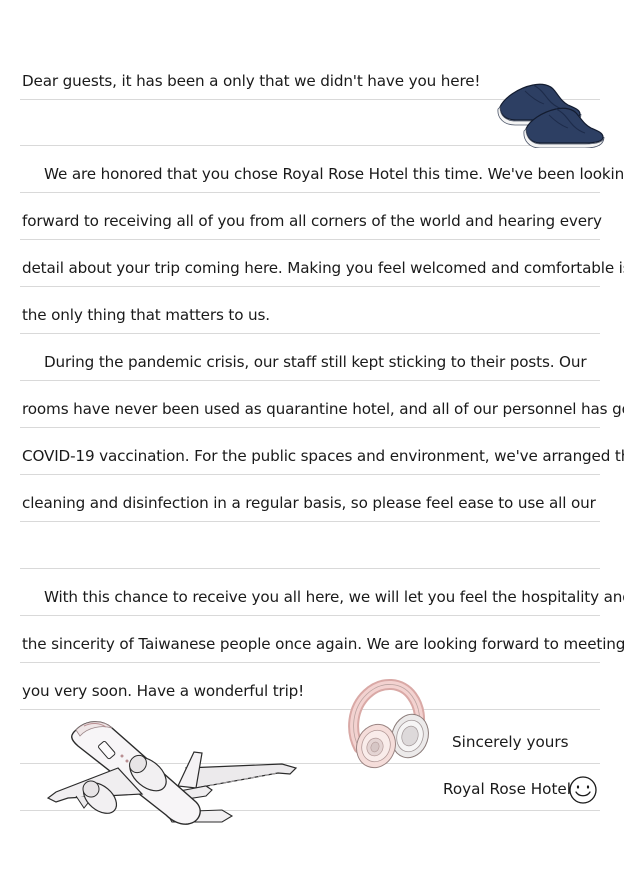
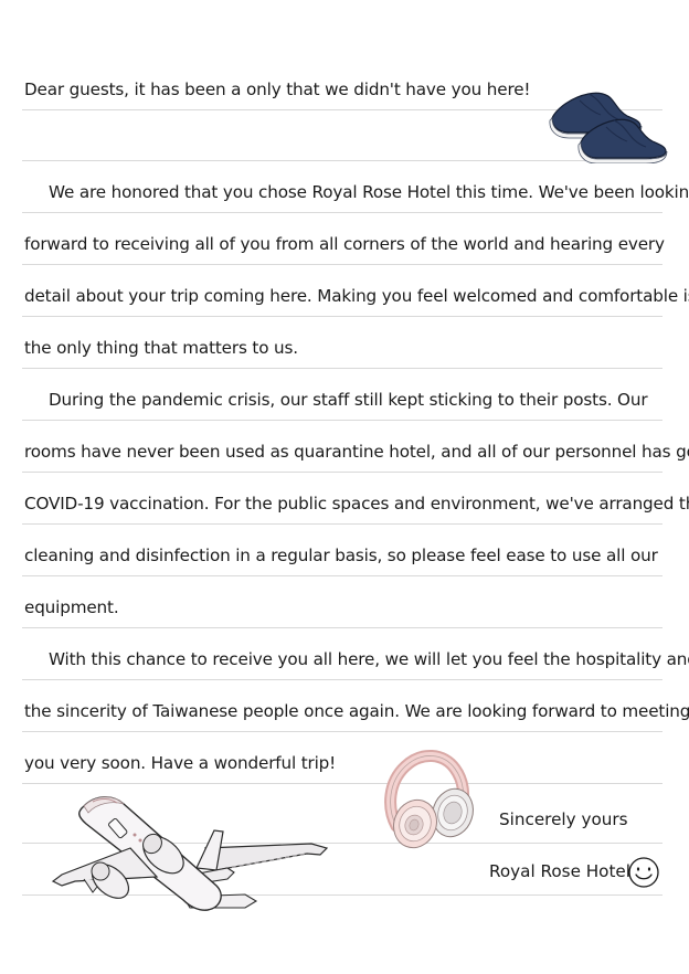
  Dear guests, it has been a only that we didn't have you here!
  We are honored that you chose Royal Rose Hotel this time. We've been lookin
  forward to receiving all of you from all corners of the world and hearing every
  detail about your trip coming here. Making you feel welcomed and comfortable i
  the only thing that matters to us.
  During the pandemic crisis, our staff still kept sticking to their posts. Our
  rooms have never been used as quarantine hotel, and all of our personnel has g
  COVID-19 vaccination. For the public spaces and environment, we've arranged t
  cleaning and disinfection in a regular basis, so please feel ease to use all our
+ equipment.
  With this chance to receive you all here, we will let you feel the hospitality an
  the sincerity of Taiwanese people once again. We are looking forward to meeting
  you very soon. Have a wonderful trip!
  Sincerely yours
  Royal Rose Hotel
